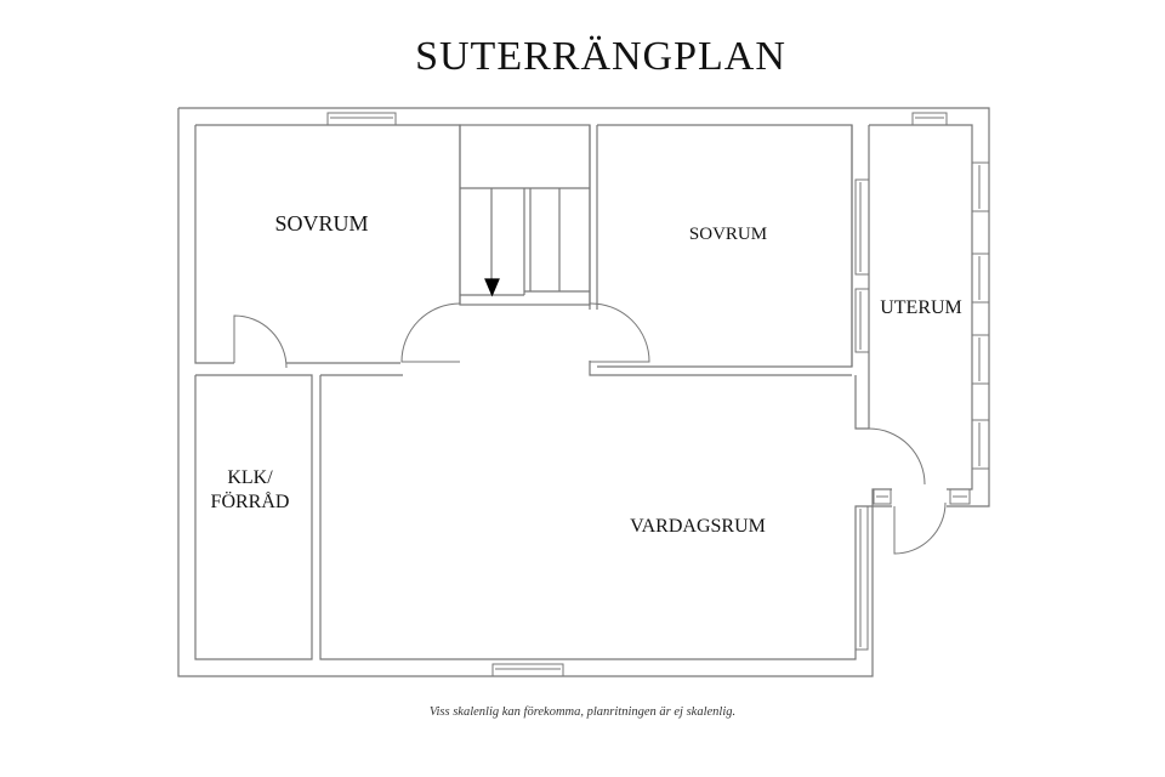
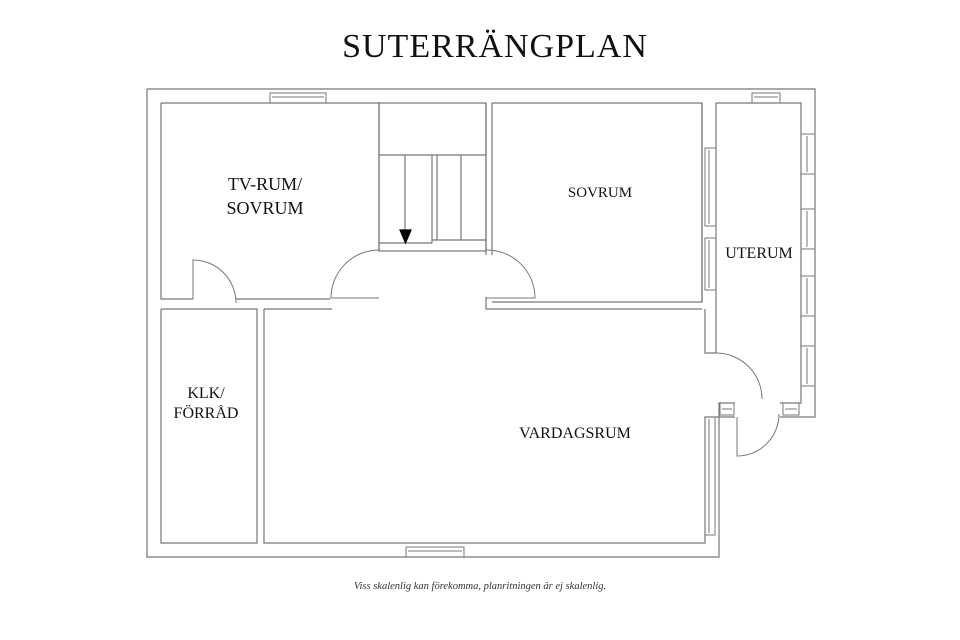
  SUTERRÄNGPLAN
+ TV-RUM/
  SOVRUM
  SOVRUM
  UTERUM
  KLK/
  FÖRRÅD
  VARDAGSRUM
  Viss skalenlig kan förekomma, planritningen är ej skalenlig.
